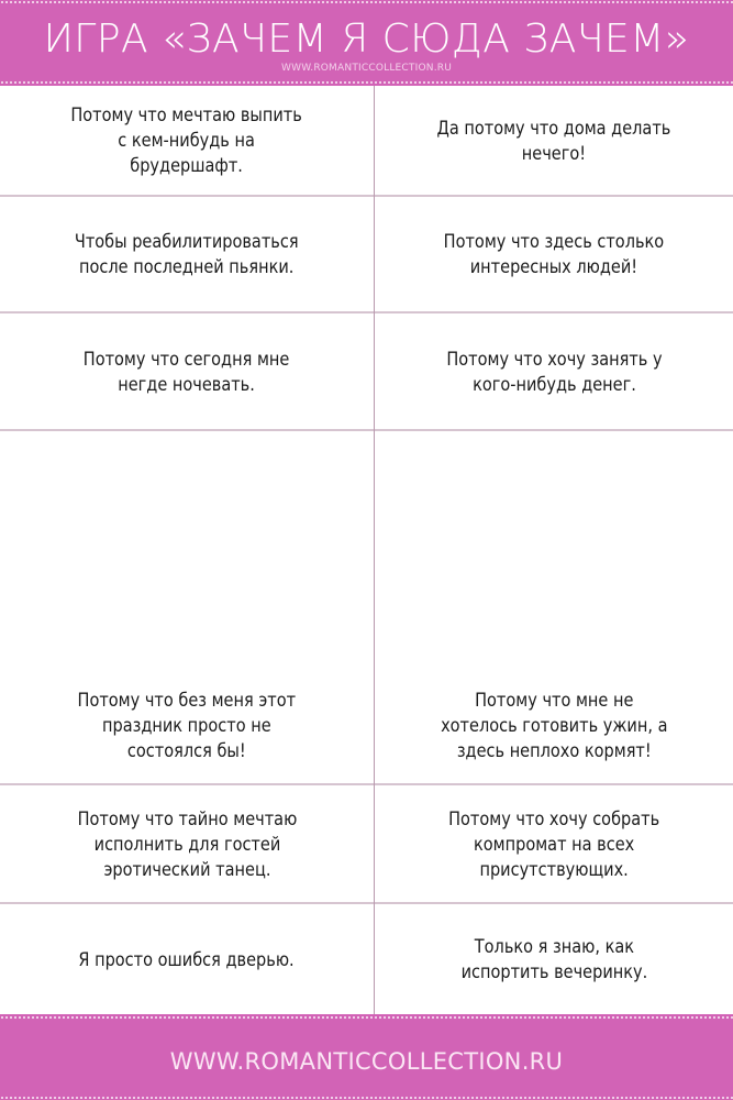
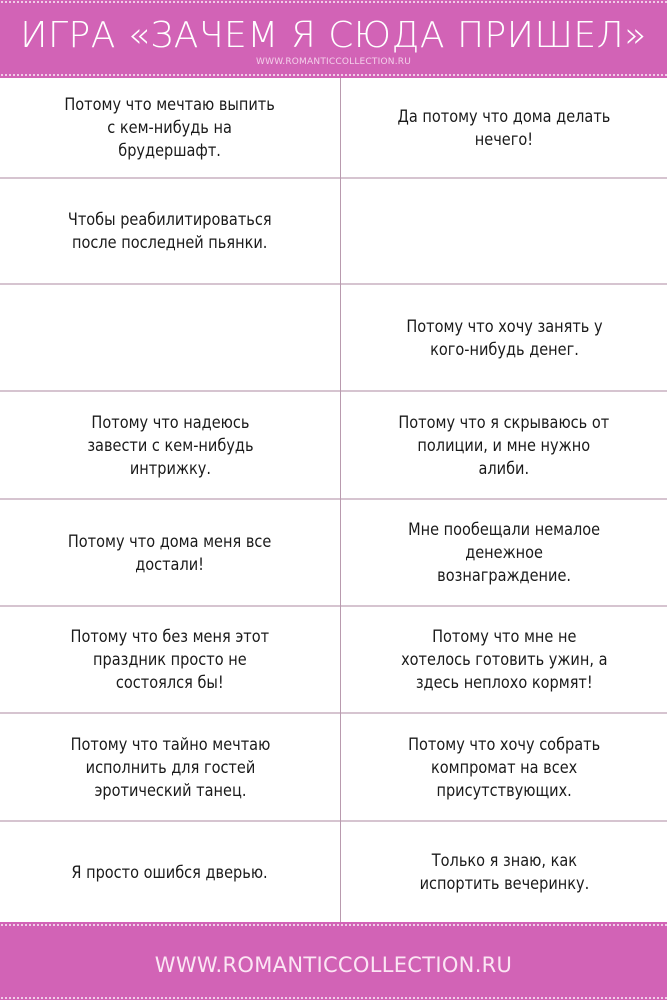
- ИГРА «ЗАЧЕМ Я СЮДА ЗАЧЕМ»
+ ИГРА «ЗАЧЕМ Я СЮДА ПРИШЕЛ»
  WWW.ROMANTICCOLLECTION.RU
  Потому что мечтаю выпить
  с кем-нибудь на
  брудершафт.
  Да потому что дома делать
  нечего!
  Чтобы реабилитироваться
  после последней пьянки.
- Потому что здесь столько
- интересных людей!
- Потому что сегодня мне
- негде ночевать.
  Потому что хочу занять у
  кого-нибудь денег.
+ Потому что надеюсь
+ завести с кем-нибудь
+ интрижку.
+ Потому что я скрываюсь от
+ полиции, и мне нужно
+ алиби.
+ Потому что дома меня все
+ достали!
+ Мне пообещали немалое
+ денежное
+ вознаграждение.
  Потому что без меня этот
  праздник просто не
  состоялся бы!
  Потому что мне не
  хотелось готовить ужин, а
  здесь неплохо кормят!
  Потому что тайно мечтаю
  исполнить для гостей
  эротический танец.
  Потому что хочу собрать
  компромат на всех
  присутствующих.
  Я просто ошибся дверью.
  Только я знаю, как
  испортить вечеринку.
  WWW.ROMANTICCOLLECTION.RU
